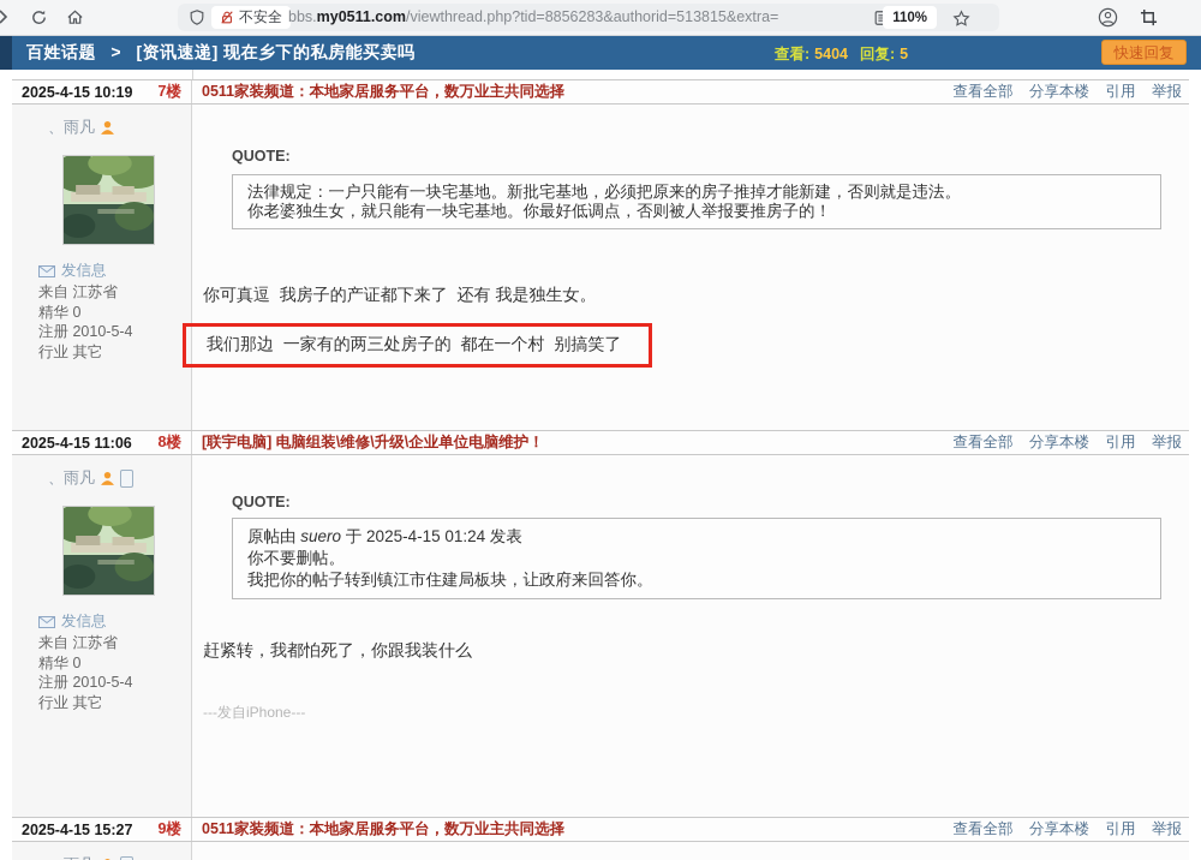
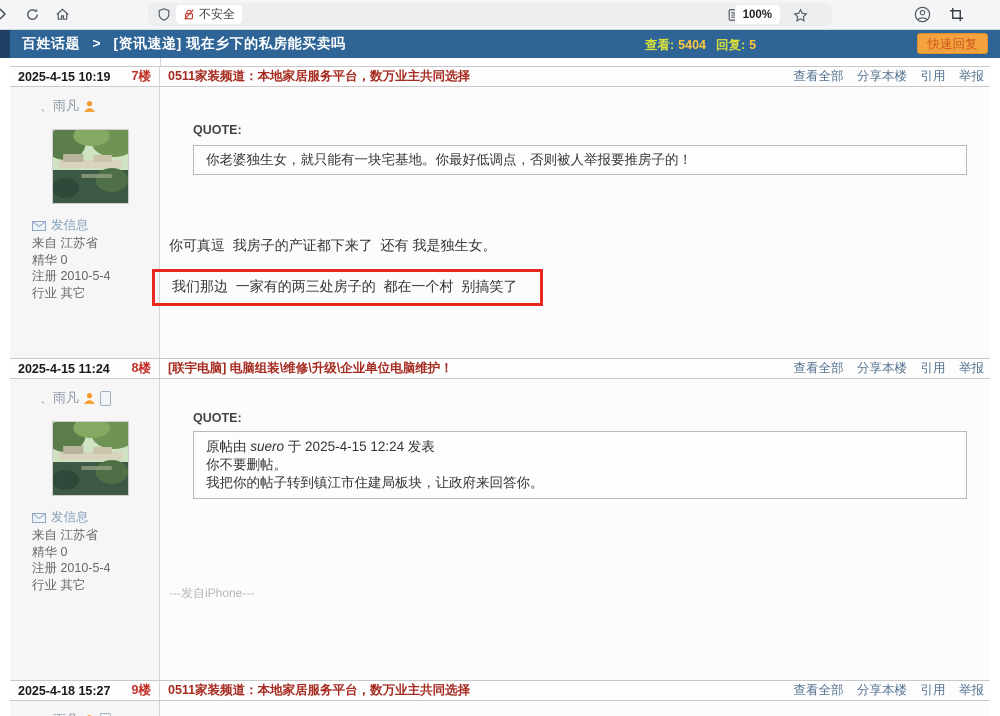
  不安全
- bbs.my0511.com/viewthread.php?tid=8856283&authorid=513815&extra=
- 110%
+ 100%
  百姓话题 > [资讯速递] 现在乡下的私房能买卖吗
  查看: 5404 回复: 5
  快速回复
  2025-4-15 10:19
  7楼
  0511家装频道：本地家居服务平台，数万业主共同选择
  查看全部 分享本楼 引用 举报
  、雨凡
  发信息
  来自 江苏省
  精华 0
  注册 2010-5-4
  行业 其它
  QUOTE:
- 法律规定：一户只能有一块宅基地。新批宅基地，必须把原来的房子推掉才能新建，否则就是违法。
  你老婆独生女，就只能有一块宅基地。你最好低调点，否则被人举报要推房子的！
  你可真逗 我房子的产证都下来了 还有 我是独生女。
  我们那边 一家有的两三处房子的 都在一个村 别搞笑了
- 2025-4-15 11:06
+ 2025-4-15 11:24
  8楼
  [联宇电脑] 电脑组装\维修\升级\企业单位电脑维护！
  查看全部 分享本楼 引用 举报
  、雨凡
  发信息
  来自 江苏省
  精华 0
  注册 2010-5-4
  行业 其它
  QUOTE:
- 原帖由 suero 于 2025-4-15 01:24 发表
+ 原帖由 suero 于 2025-4-15 12:24 发表
  你不要删帖。
  我把你的帖子转到镇江市住建局板块，让政府来回答你。
- 赶紧转，我都怕死了，你跟我装什么
  ---发自iPhone---
- 2025-4-15 15:27
+ 2025-4-18 15:27
  9楼
  0511家装频道：本地家居服务平台，数万业主共同选择
  查看全部 分享本楼 引用 举报
